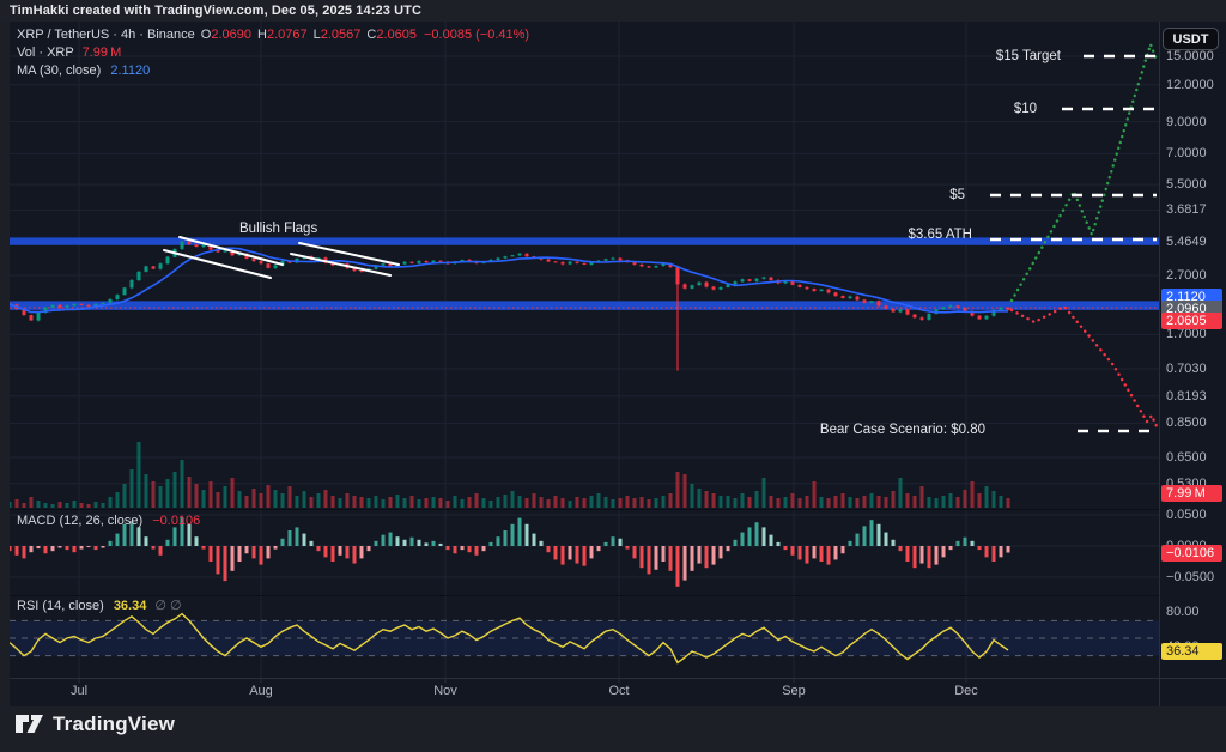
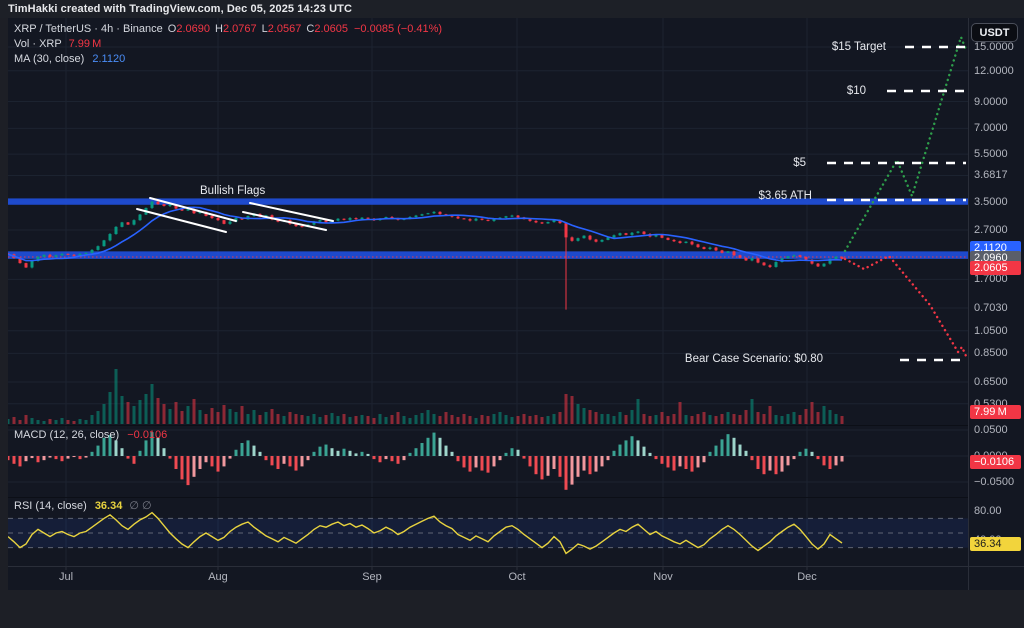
  TimHakki created with TradingView.com, Dec 05, 2025 14:23 UTC
  15.0000
  12.0000
  9.0000
  7.0000
  5.5000
  3.6817
- 5.4649
+ 3.5000
  2.7000
  1.7000
  0.7030
- 0.8193
+ 1.0500
  0.8500
  0.6500
  0.5300
  0.0500
  −0.0500
  80.00
  2.1120
  2.0960
  2.0605
  7.99 M
  −0.0106
  36.34
  Jul
  Aug
- Nov
+ Sep
  Oct
- Sep
+ Nov
  Dec
  Bullish Flags
  $15 Target
  $10
  $5
  $3.65 ATH
  Bear Case Scenario: $0.80
  XRP / TetherUS · 4h · Binance O2.0690 H2.0767 L2.0567 C2.0605 −0.0085 (−0.41%)
  Vol · XRP 7.99 M
  MA (30, close) 2.1120
  MACD (12, 26, close) −0.0106
  RSI (14, close) 36.34 ∅ ∅
  USDT
- TradingView
